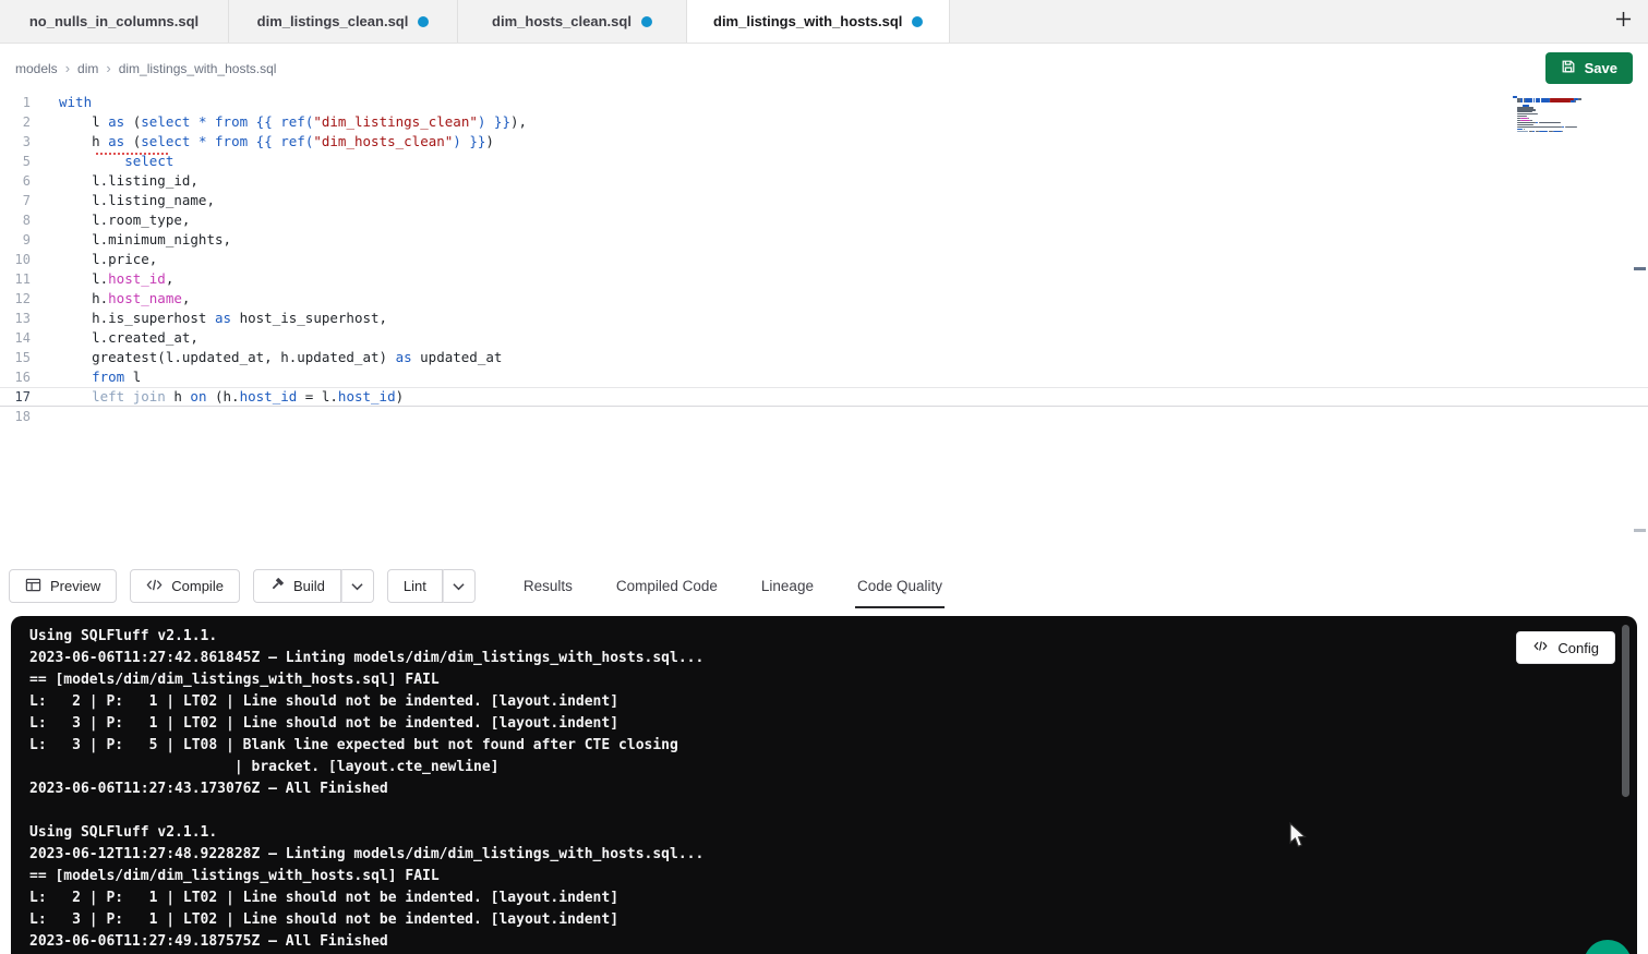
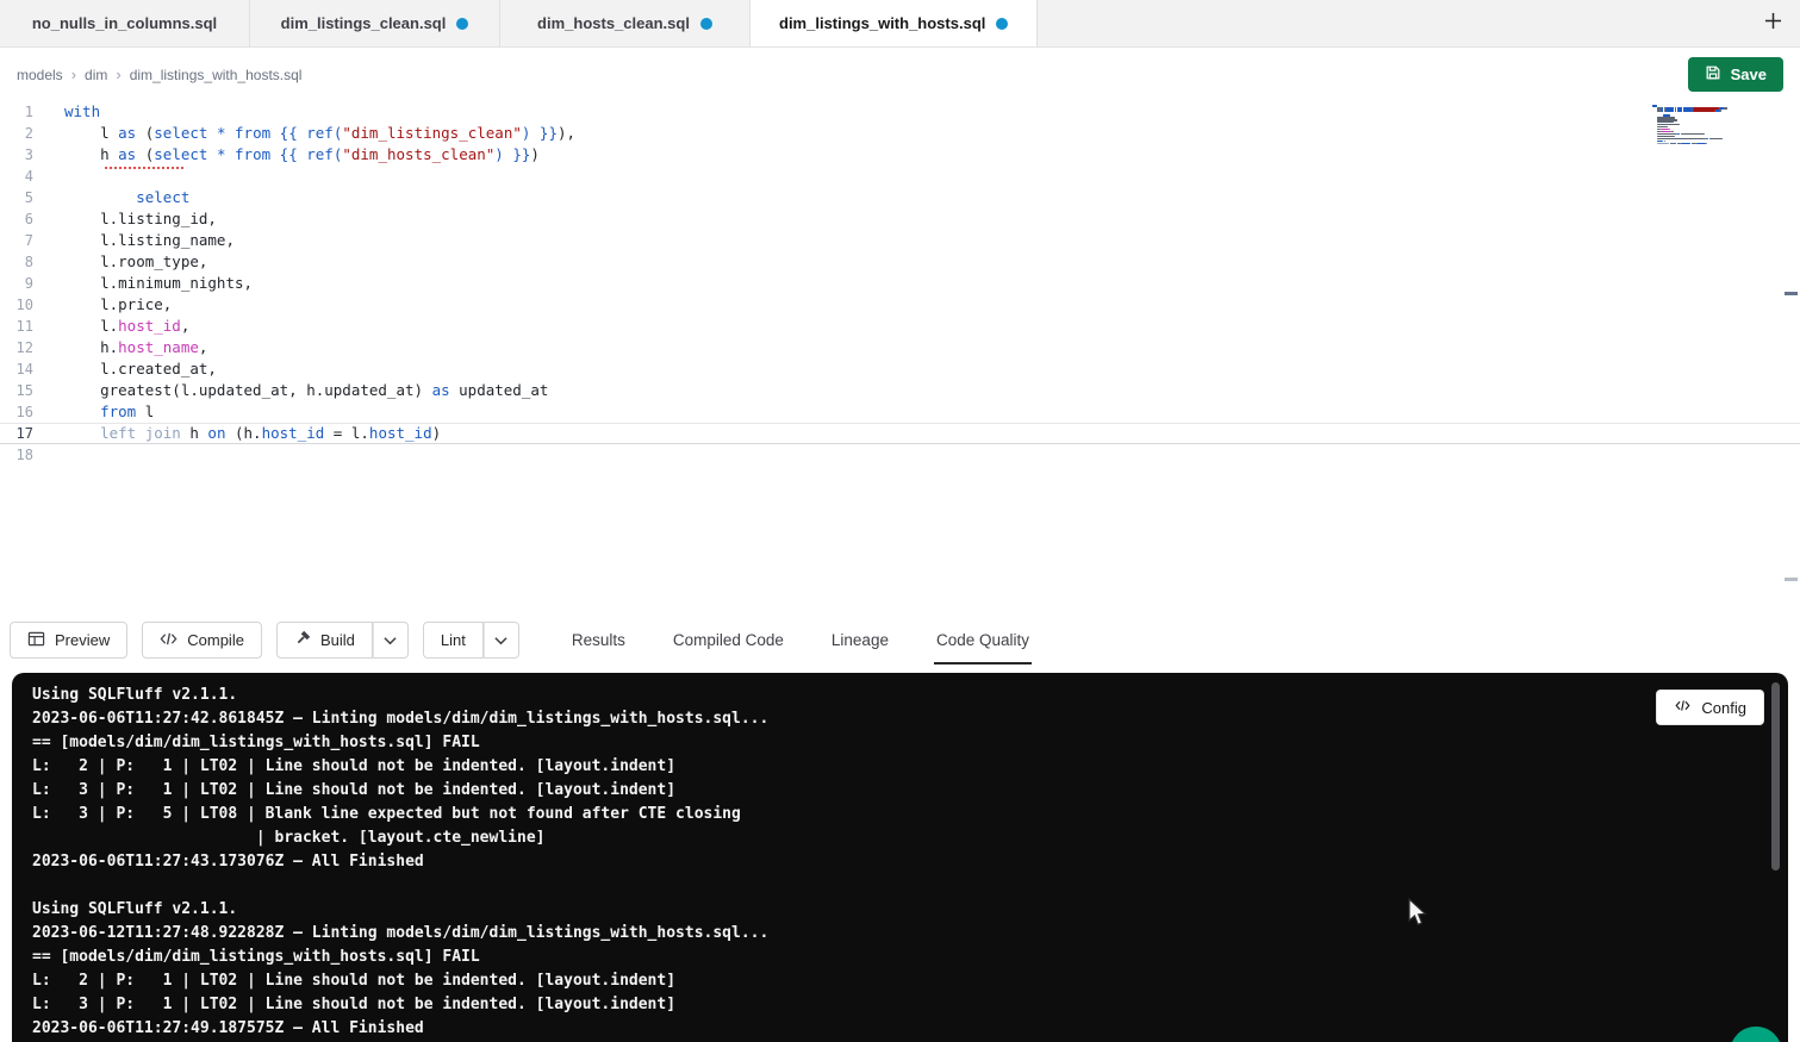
  no_nulls_in_columns.sql
  dim_listings_clean.sql
  dim_hosts_clean.sql
  dim_listings_with_hosts.sql
  models
  ›
  dim
  ›
  dim_listings_with_hosts.sql
  Save
  1
  with
  2
  l as (select * from {{ ref("dim_listings_clean") }}),
  3
  h as (select * from {{ ref("dim_hosts_clean") }})
+ 4
  5
  select
  6
  l.listing_id,
  7
  l.listing_name,
  8
  l.room_type,
  9
  l.minimum_nights,
  10
  l.price,
  11
  l.host_id,
  12
  h.host_name,
- 13
- h.is_superhost as host_is_superhost,
  14
  l.created_at,
  15
  greatest(l.updated_at, h.updated_at) as updated_at
  16
  from l
  17
  left join h on (h.host_id = l.host_id)
  18
  Preview
  Compile
  Build
  Lint
  Results
  Compiled Code
  Lineage
  Code Quality
  Using SQLFluff v2.1.1.
  2023-06-06T11:27:42.861845Z — Linting models/dim/dim_listings_with_hosts.sql...
  == [models/dim/dim_listings_with_hosts.sql] FAIL
  L: 2 | P: 1 | LT02 | Line should not be indented. [layout.indent]
  L: 3 | P: 1 | LT02 | Line should not be indented. [layout.indent]
  L: 3 | P: 5 | LT08 | Blank line expected but not found after CTE closing
  | bracket. [layout.cte_newline]
  2023-06-06T11:27:43.173076Z — All Finished
  Using SQLFluff v2.1.1.
  2023-06-12T11:27:48.922828Z — Linting models/dim/dim_listings_with_hosts.sql...
  == [models/dim/dim_listings_with_hosts.sql] FAIL
  L: 2 | P: 1 | LT02 | Line should not be indented. [layout.indent]
  L: 3 | P: 1 | LT02 | Line should not be indented. [layout.indent]
  2023-06-06T11:27:49.187575Z — All Finished
  Config
